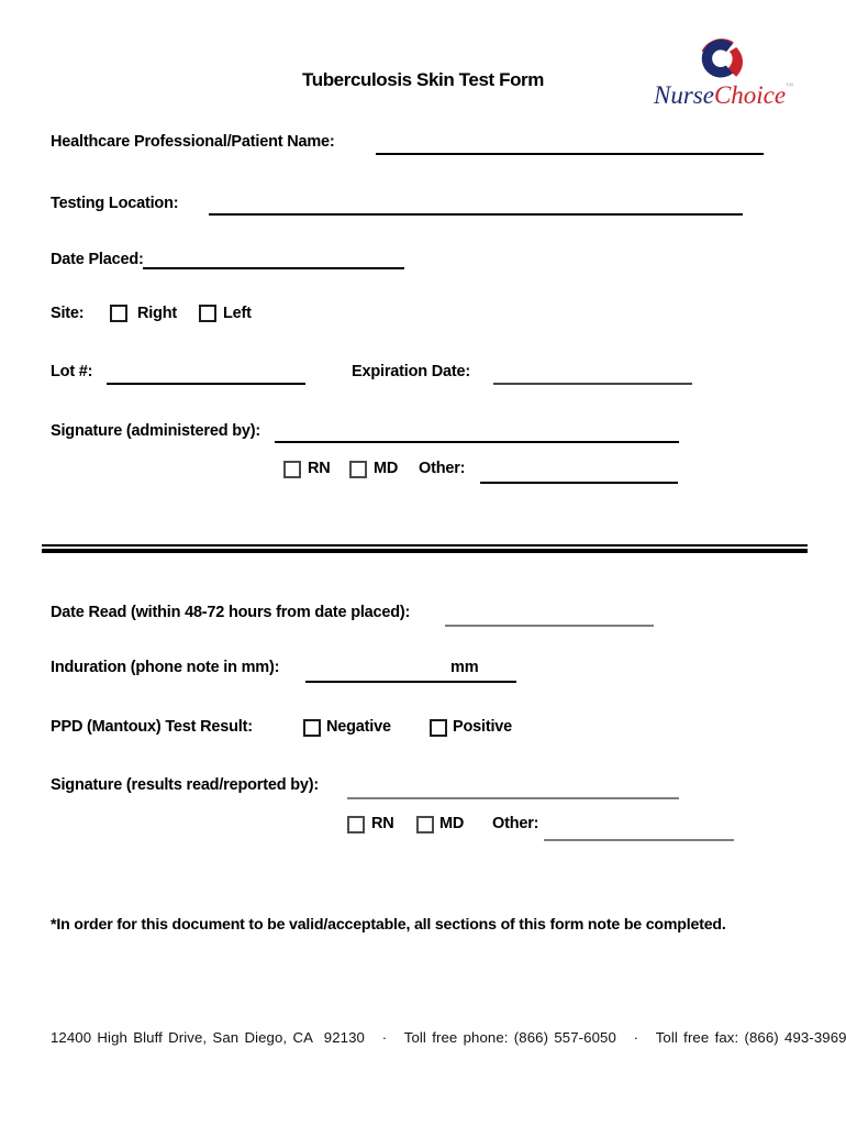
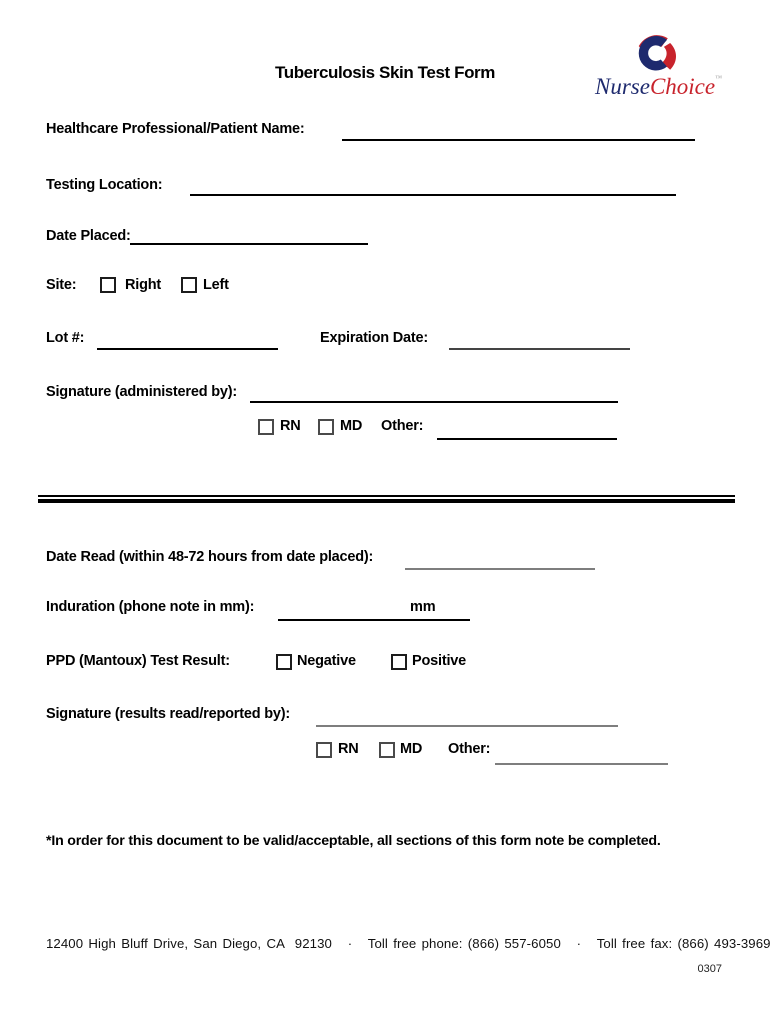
  Tuberculosis Skin Test Form
  NurseChoice™
  Healthcare Professional/Patient Name:
  Testing Location:
  Date Placed:
  Site:
  Right
  Left
  Lot #:
  Expiration Date:
  Signature (administered by):
  RN
  MD
  Other:
  Date Read (within 48-72 hours from date placed):
  Induration (phone note in mm):
  mm
  PPD (Mantoux) Test Result:
  Negative
  Positive
  Signature (results read/reported by):
  RN
  MD
  Other:
  *In order for this document to be valid/acceptable, all sections of this form note be completed.
  12400 High Bluff Drive, San Diego, CA 92130 · Toll free phone: (866) 557-6050 · Toll free fax: (866) 493-3969
+ 0307
